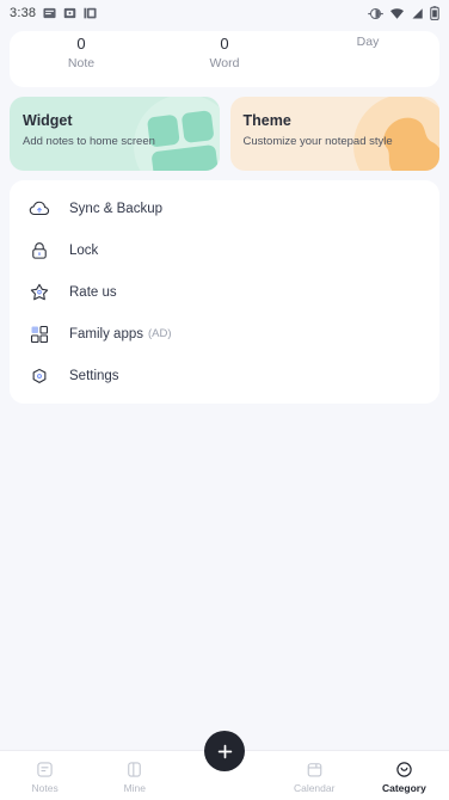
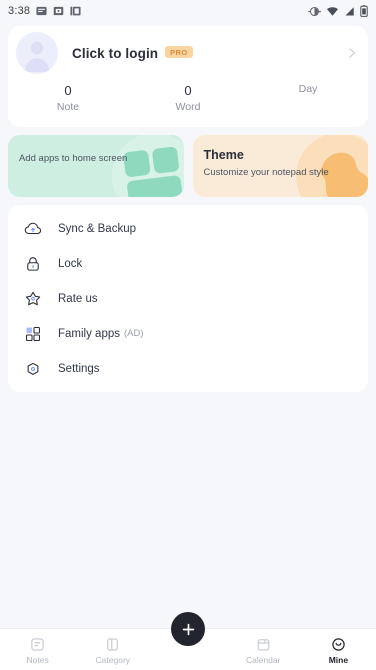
  3:38
+ Click to login
+ PRO
  0
  Note
  0
  Word
  Day
- Widget
- Add notes to home screen
+ Add apps to home screen
  Theme
  Customize your notepad style
  Sync & Backup
  Lock
  Rate us
  Family apps
  (AD)
  Settings
  Notes
- Mine
+ Category
  Calendar
- Category
+ Mine
